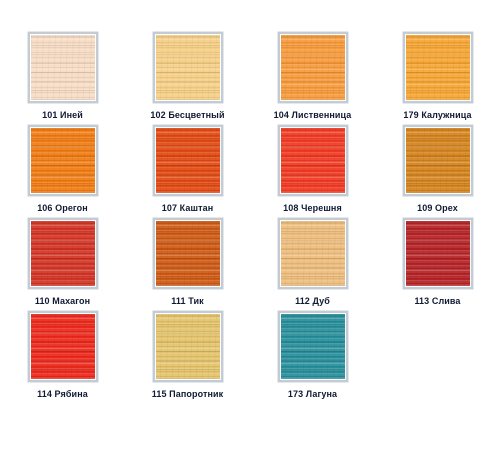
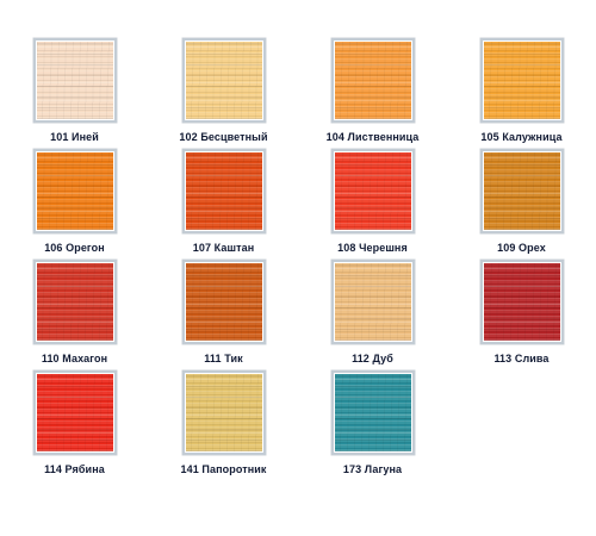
  101 Иней
  102 Бесцветный
  104 Лиственница
- 179 Калужница
+ 105 Калужница
  106 Орегон
  107 Каштан
  108 Черешня
  109 Орех
  110 Махагон
  111 Тик
  112 Дуб
  113 Слива
  114 Рябина
- 115 Папоротник
+ 141 Папоротник
  173 Лагуна
